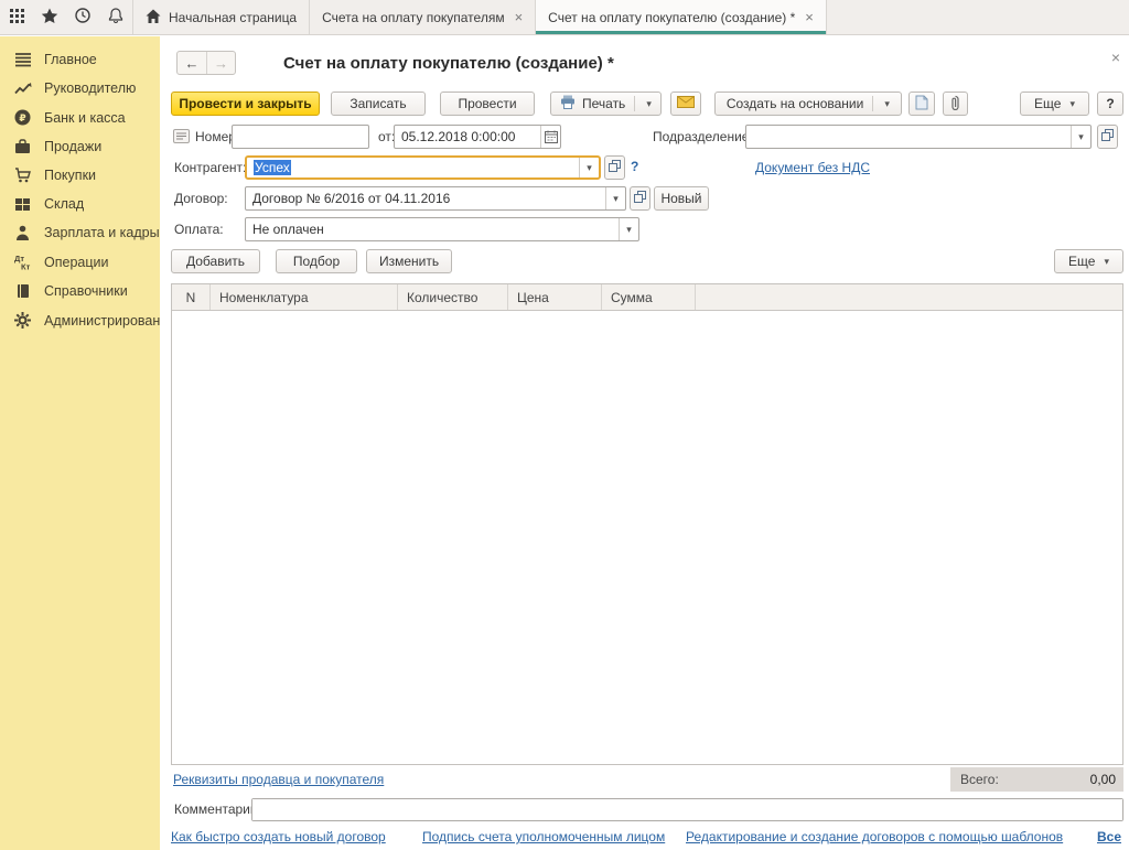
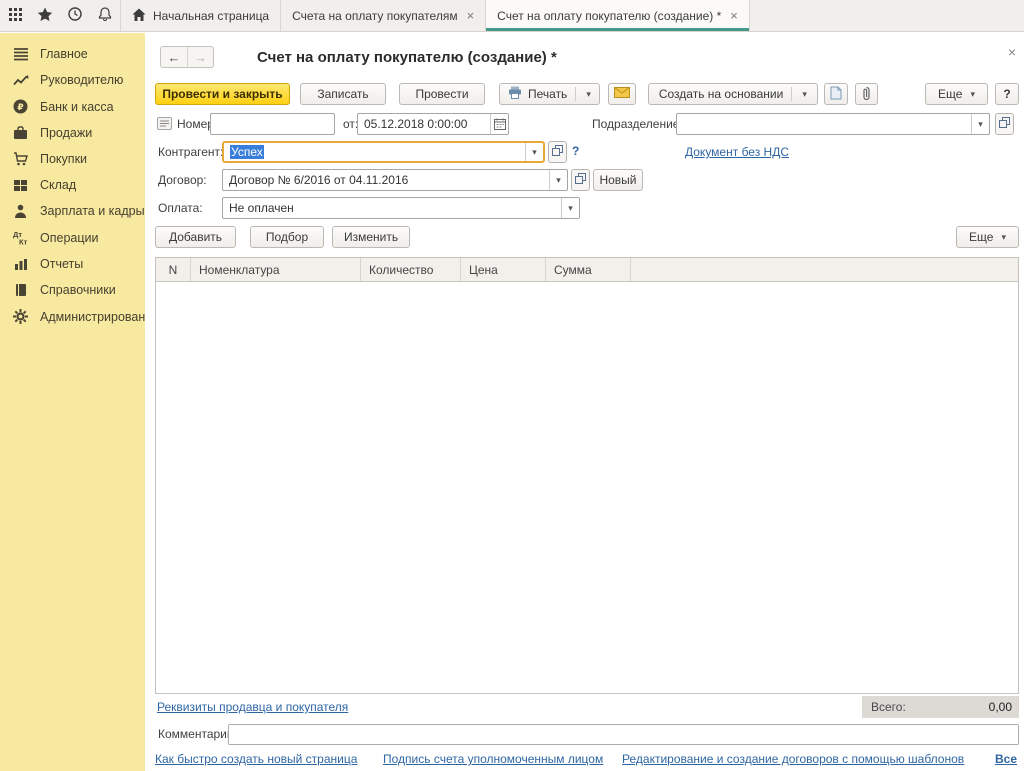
  Начальная страница
  Счета на оплату покупателям
  ×
  Счет на оплату покупателю (создание) *
  ×
  Главное
  Руководителю
  ₽
  Банк и касса
  Продажи
  Покупки
  Склад
  Зарплата и кадры
  Дт
  Кт
  Операции
+ Отчеты
  Справочники
  Администрирован
  ×
  ←
  →
  Счет на оплату покупателю (создание) *
  Провести и закрыть
  Записать
  Провести
  Печать
  ▾
  Создать на основании
  ▾
  Еще
  ▾
  ?
  05.12.2018 0:00:00
  Подразделени
  ▾
  Контрагент
  Успех
  ▾
  ?
  Документ без НДС
  Договор:
  Договор № 6/2016 от 04.11.2016
  ▾
  Новый
  Оплата:
  Не оплачен
  ▾
  Добавить
  Подбор
  Изменить
  Еще
  ▾
  N
  Номенклатура
  Количество
  Цена
  Сумма
  Реквизиты продавца и покупателя
  Всего:
  0,00
  Комментари
- Как быстро создать новый договор
+ Как быстро создать новый страница
  Подпись счета уполномоченным лицом
  Редактирование и создание договоров с помощью шаблонов
  Все
